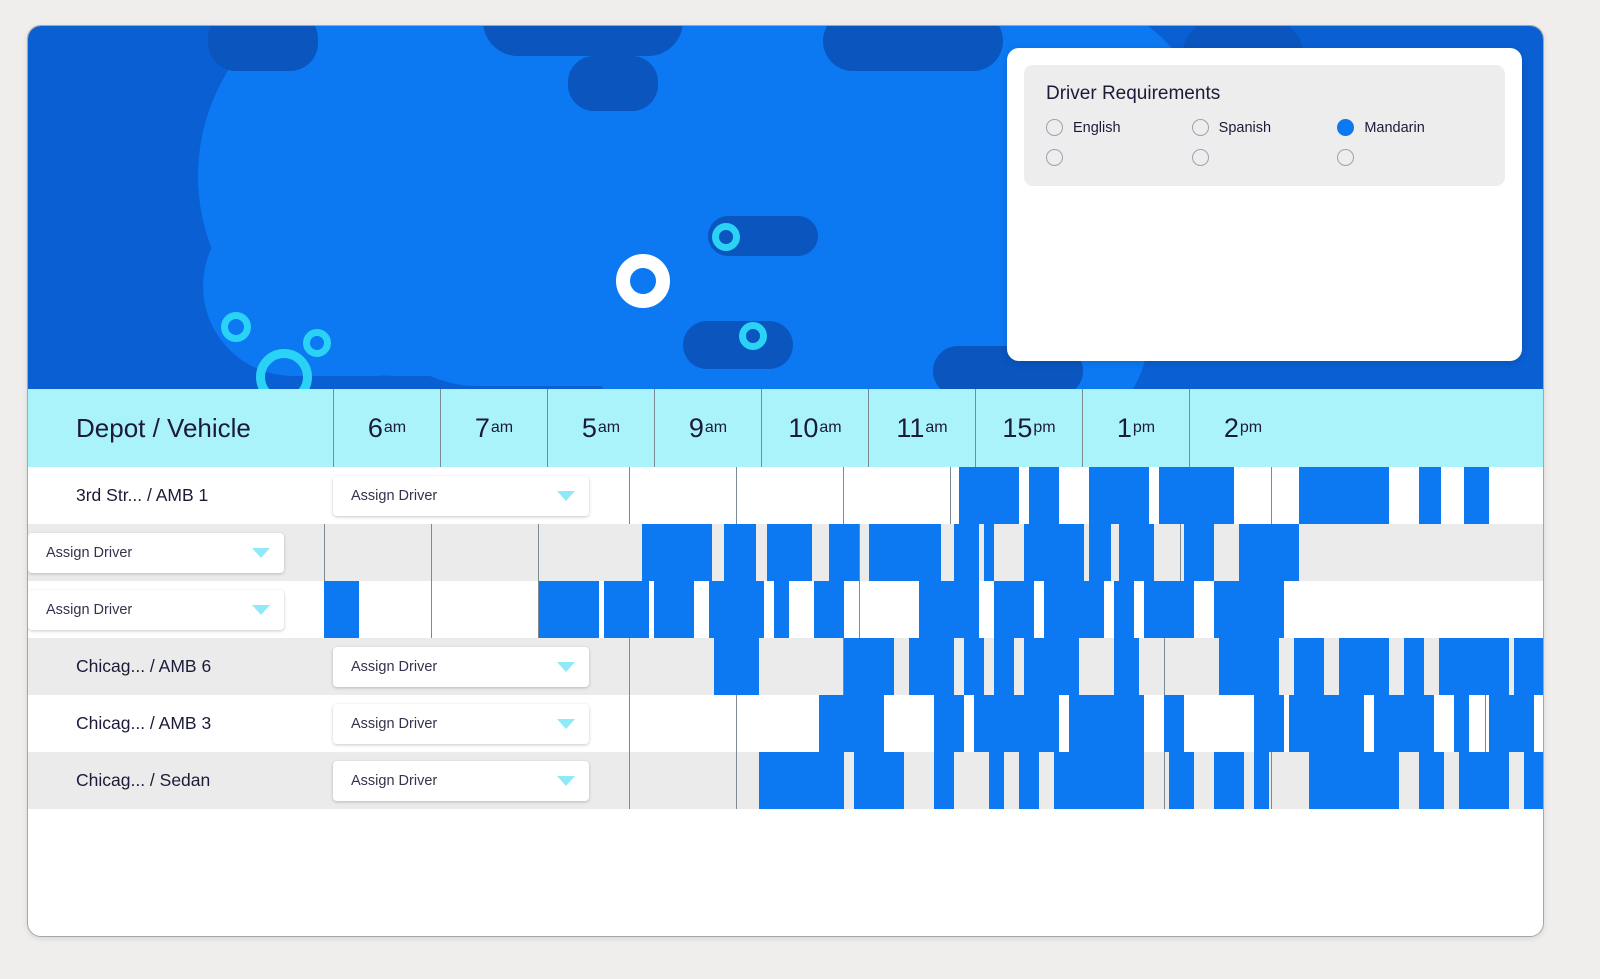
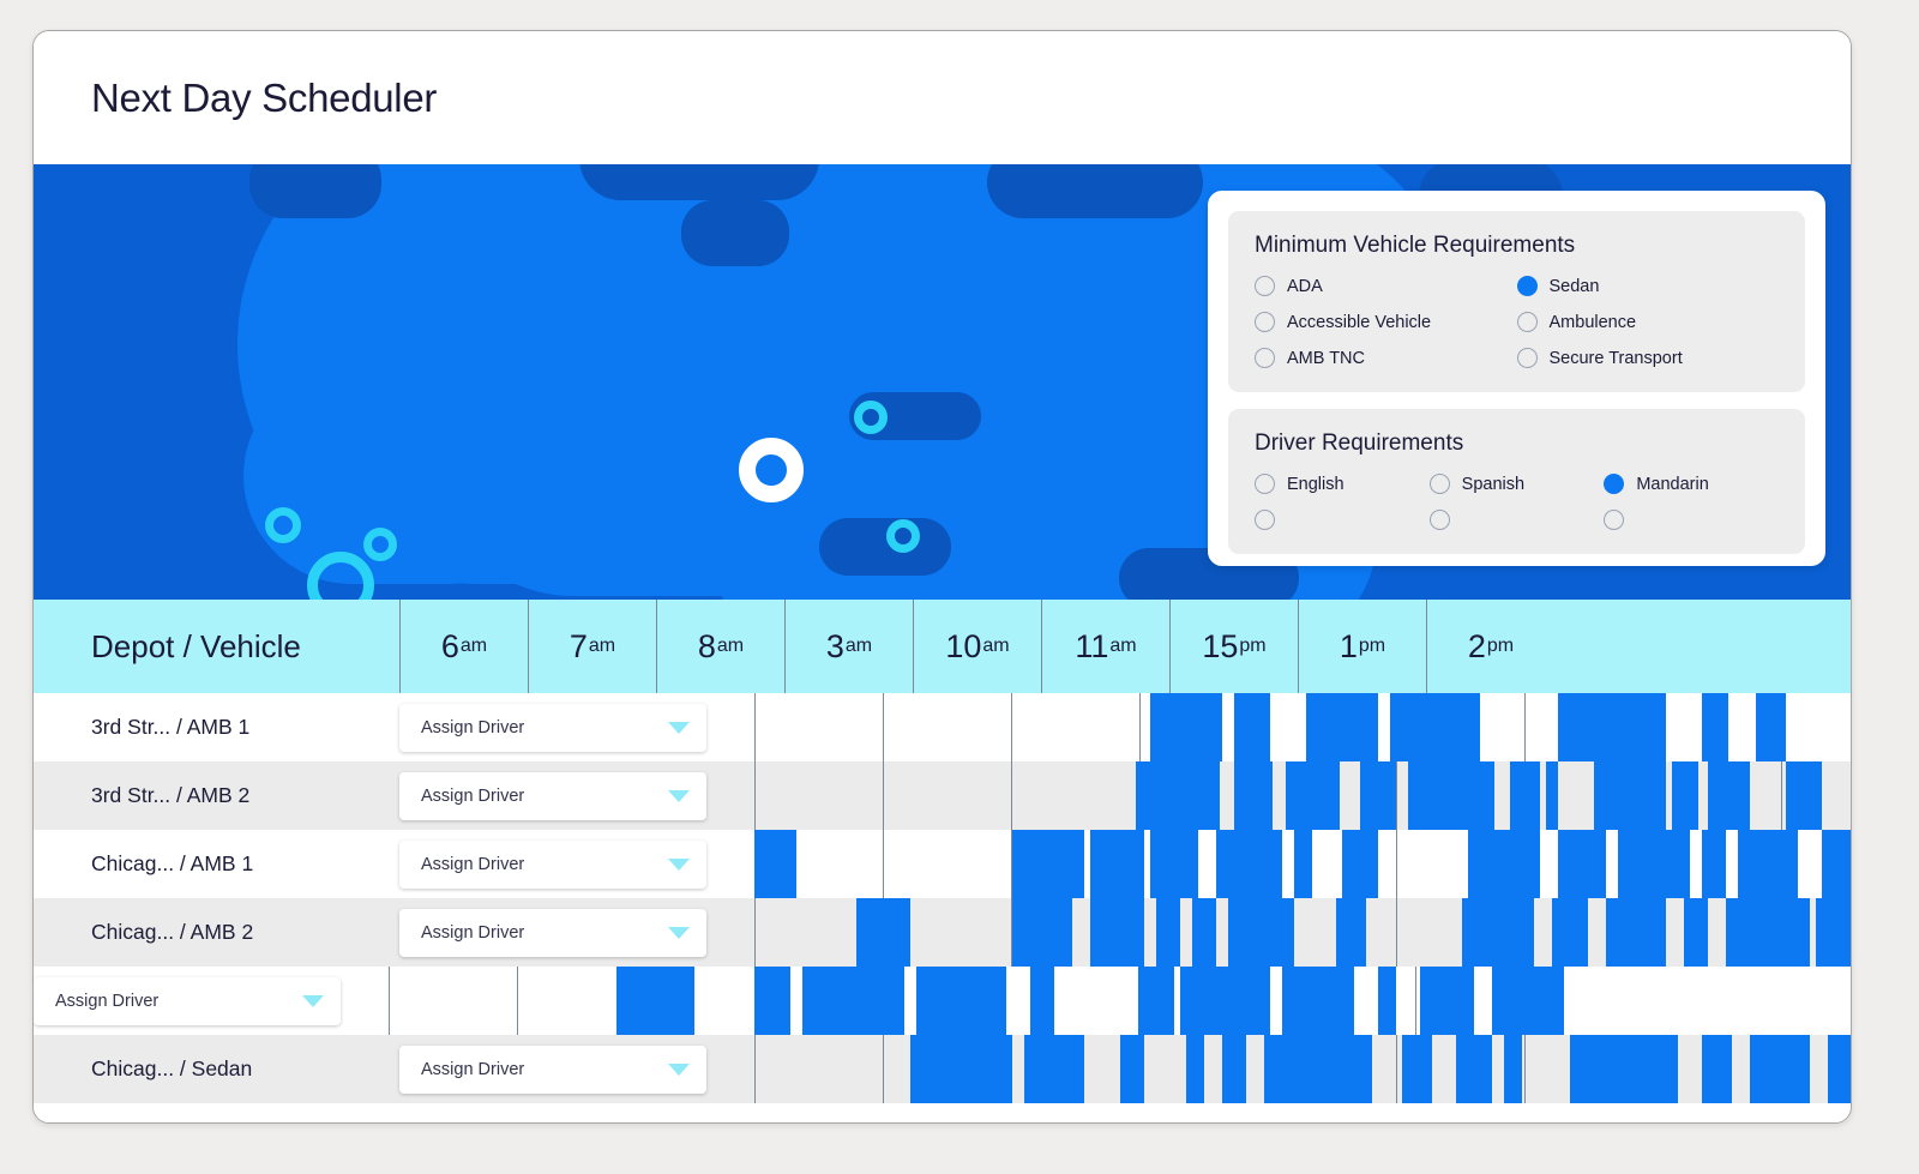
+ Next Day Scheduler
+ Minimum Vehicle Requirements
+ ADA
+ Sedan
+ Accessible Vehicle
+ Ambulence
+ AMB TNC
+ Secure Transport
  Driver Requirements
  English
  Spanish
  Mandarin
  Depot / Vehicle
  6
  am
  7
  am
- 5
+ 8
  am
- 9
+ 3
  am
  10
  am
  11
  am
  15
  pm
  1
  pm
  2
  pm
  3rd Str... / AMB 1
  Assign Driver
+ 3rd Str... / AMB 2
  Assign Driver
+ Chicag... / AMB 1
  Assign Driver
- Chicag... / AMB 6
+ Chicag... / AMB 2
  Assign Driver
- Chicag... / AMB 3
  Assign Driver
  Chicag... / Sedan
  Assign Driver
